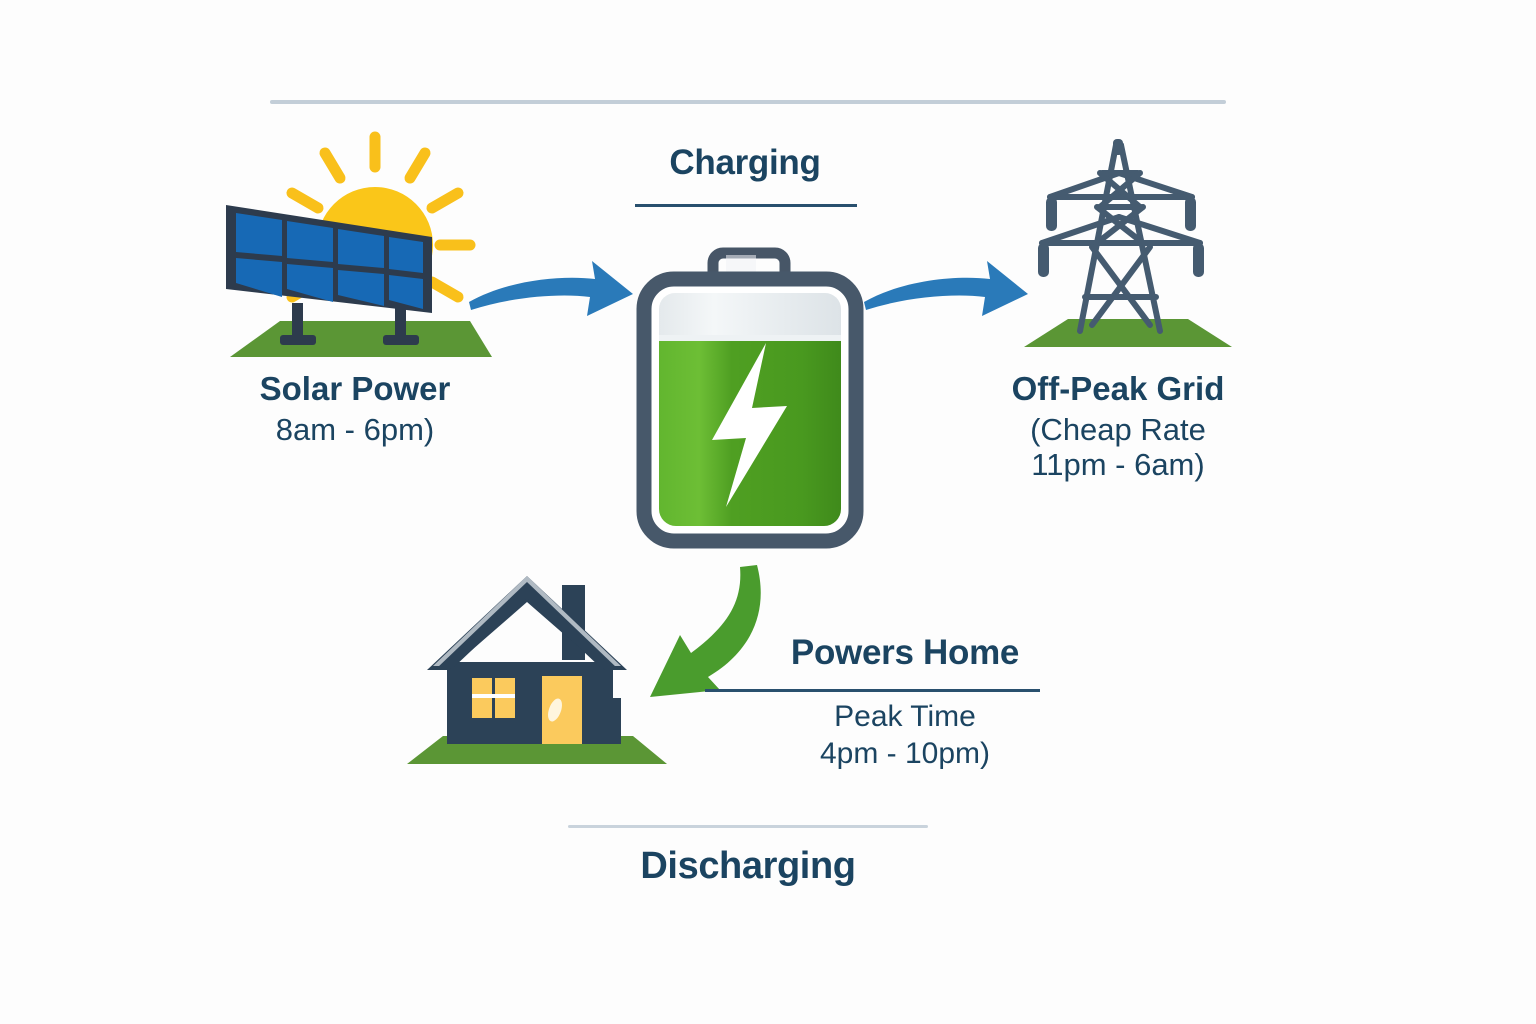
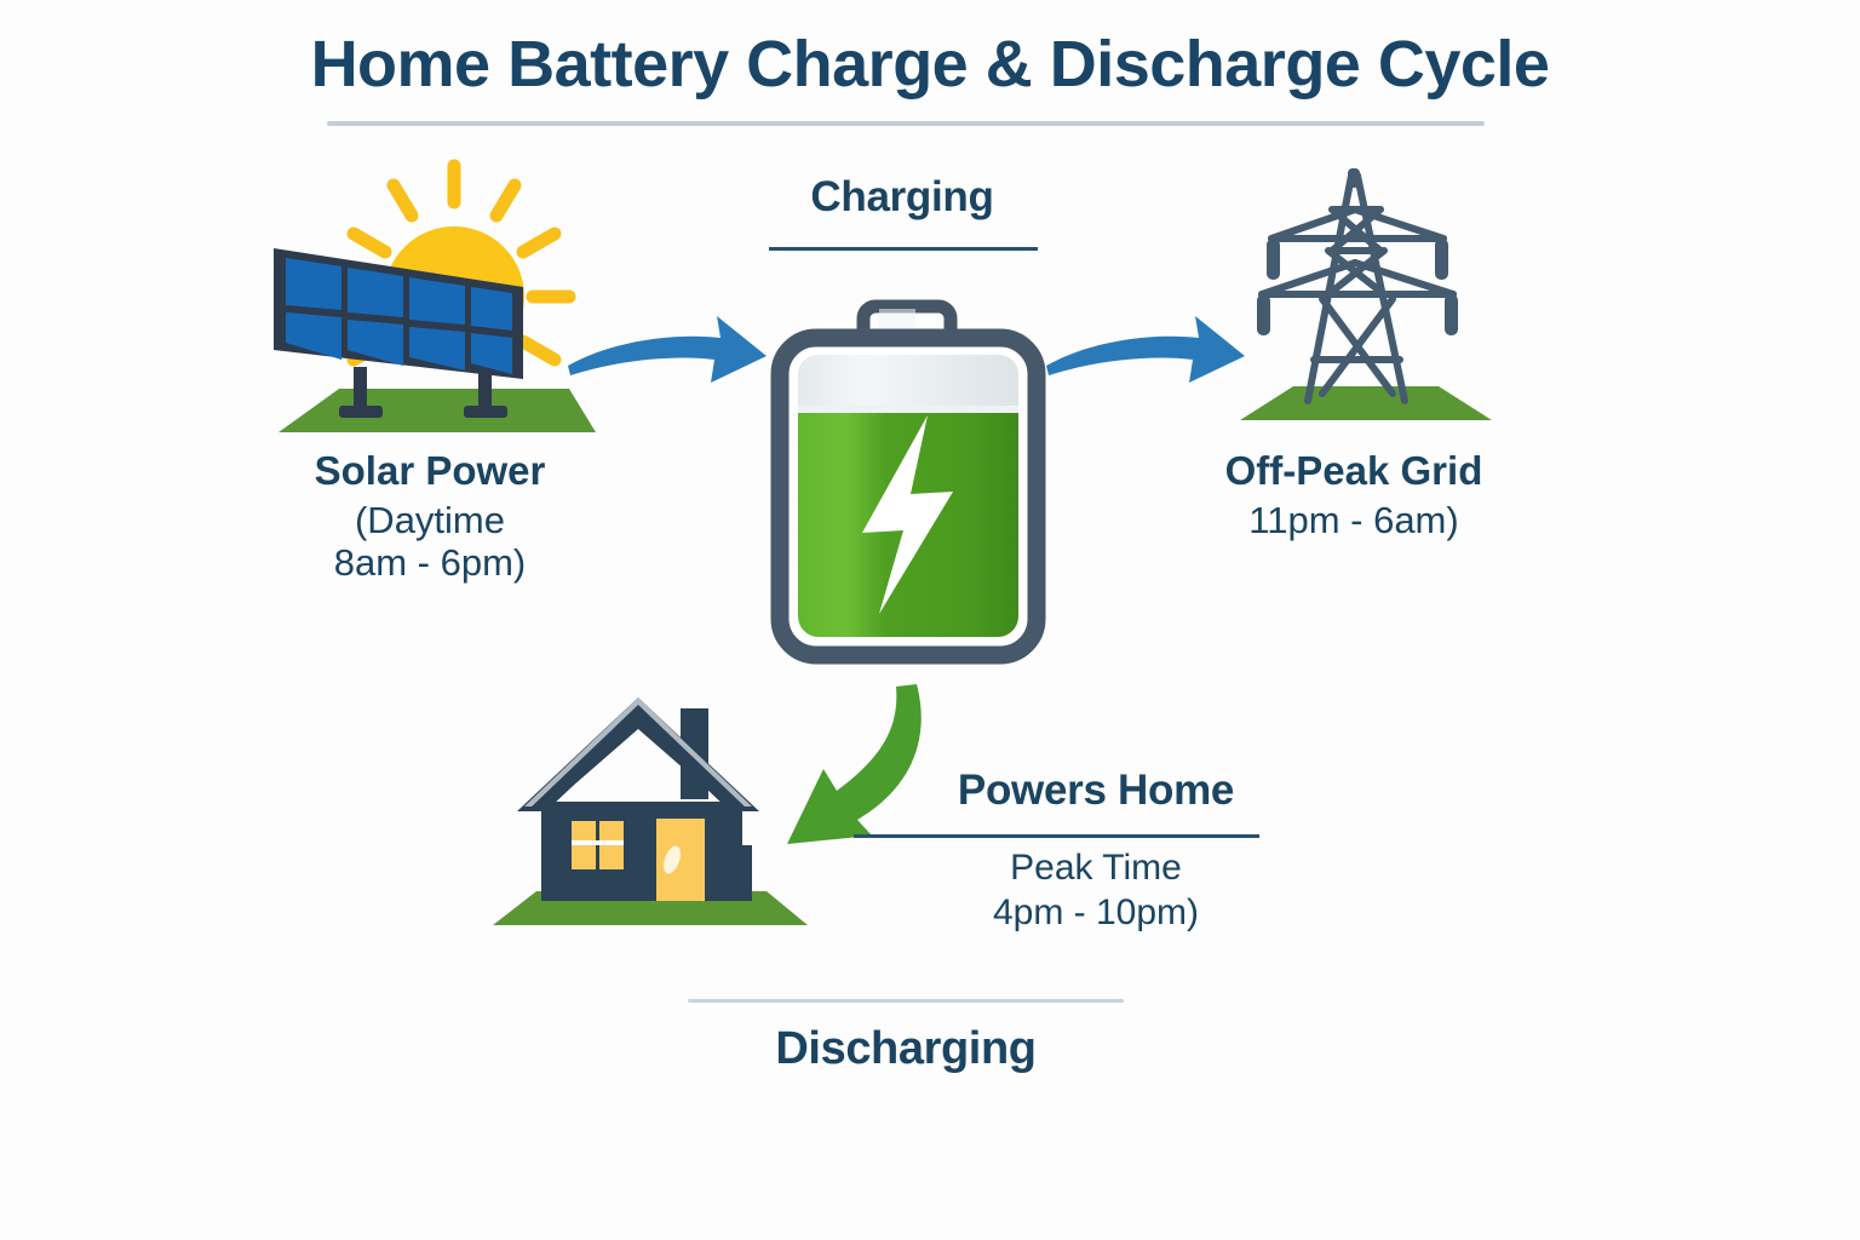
+ Home Battery Charge & Discharge Cycle
  Solar Power
+ (Daytime
  8am - 6pm)
  Charging
  Off-Peak Grid
- (Cheap Rate
  11pm - 6am)
  Powers Home
  Peak Time
  4pm - 10pm)
  Discharging
